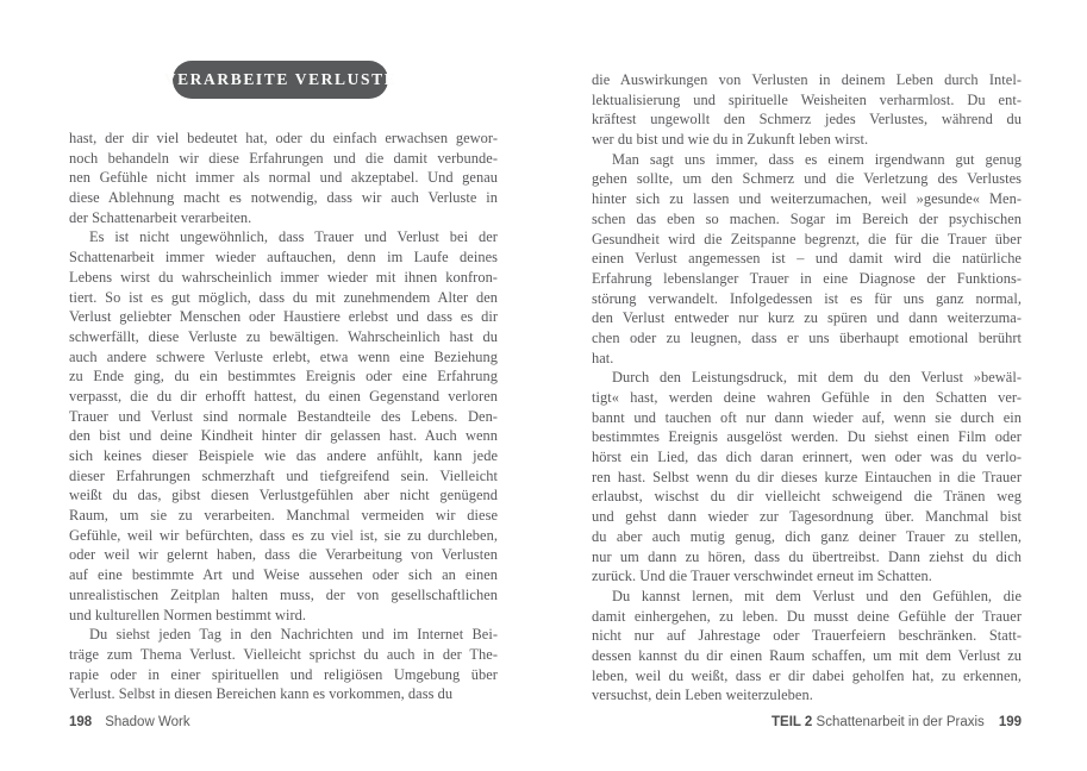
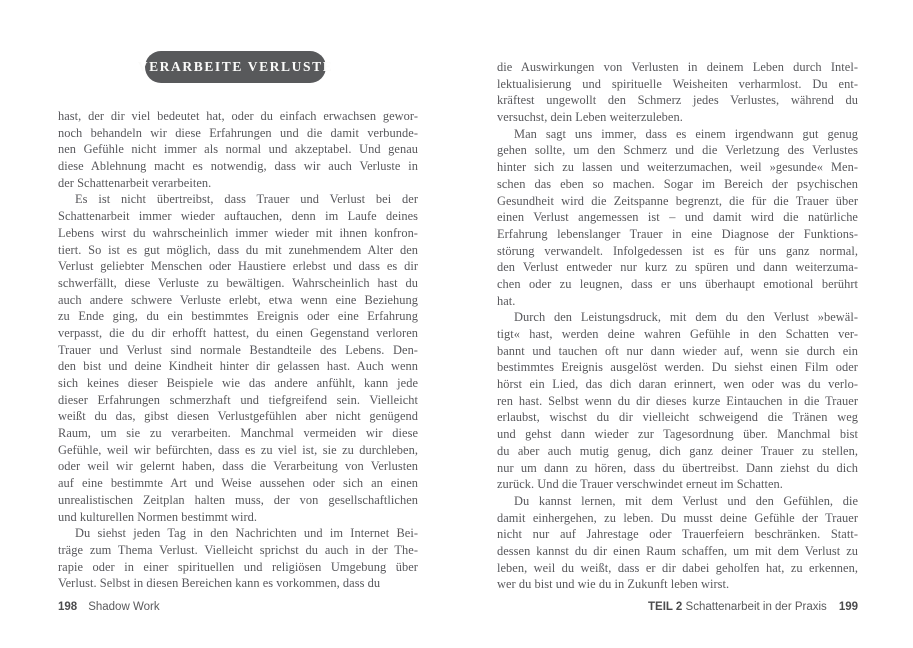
  VERARBEITE VERLUSTE
  hast, der dir viel bedeutet hat, oder du einfach erwachsen gewor-
  noch behandeln wir diese Erfahrungen und die damit verbunde-
  nen Gefühle nicht immer als normal und akzeptabel. Und genau
  diese Ablehnung macht es notwendig, dass wir auch Verluste in
  der Schattenarbeit verarbeiten.
- Es ist nicht ungewöhnlich, dass Trauer und Verlust bei der
+ Es ist nicht übertreibst, dass Trauer und Verlust bei der
  Schattenarbeit immer wieder auftauchen, denn im Laufe deines
  Lebens wirst du wahrscheinlich immer wieder mit ihnen konfron-
  tiert. So ist es gut möglich, dass du mit zunehmendem Alter den
  Verlust geliebter Menschen oder Haustiere erlebst und dass es dir
  schwerfällt, diese Verluste zu bewältigen. Wahrscheinlich hast du
  auch andere schwere Verluste erlebt, etwa wenn eine Beziehung
  zu Ende ging, du ein bestimmtes Ereignis oder eine Erfahrung
  verpasst, die du dir erhofft hattest, du einen Gegenstand verloren
  Trauer und Verlust sind normale Bestandteile des Lebens. Den-
  den bist und deine Kindheit hinter dir gelassen hast. Auch wenn
  sich keines dieser Beispiele wie das andere anfühlt, kann jede
  dieser Erfahrungen schmerzhaft und tiefgreifend sein. Vielleicht
  weißt du das, gibst diesen Verlustgefühlen aber nicht genügend
  Raum, um sie zu verarbeiten. Manchmal vermeiden wir diese
  Gefühle, weil wir befürchten, dass es zu viel ist, sie zu durchleben,
  oder weil wir gelernt haben, dass die Verarbeitung von Verlusten
  auf eine bestimmte Art und Weise aussehen oder sich an einen
  unrealistischen Zeitplan halten muss, der von gesellschaftlichen
  und kulturellen Normen bestimmt wird.
  Du siehst jeden Tag in den Nachrichten und im Internet Bei-
  träge zum Thema Verlust. Vielleicht sprichst du auch in der The-
  rapie oder in einer spirituellen und religiösen Umgebung über
  Verlust. Selbst in diesen Bereichen kann es vorkommen, dass du
  die Auswirkungen von Verlusten in deinem Leben durch Intel-
  lektualisierung und spirituelle Weisheiten verharmlost. Du ent-
  kräftest ungewollt den Schmerz jedes Verlustes, während du
- wer du bist und wie du in Zukunft leben wirst.
+ versuchst, dein Leben weiterzuleben.
  Man sagt uns immer, dass es einem irgendwann gut genug
  gehen sollte, um den Schmerz und die Verletzung des Verlustes
  hinter sich zu lassen und weiterzumachen, weil »gesunde« Men-
  schen das eben so machen. Sogar im Bereich der psychischen
  Gesundheit wird die Zeitspanne begrenzt, die für die Trauer über
  einen Verlust angemessen ist – und damit wird die natürliche
  Erfahrung lebenslanger Trauer in eine Diagnose der Funktions-
  störung verwandelt. Infolgedessen ist es für uns ganz normal,
  den Verlust entweder nur kurz zu spüren und dann weiterzuma-
  chen oder zu leugnen, dass er uns überhaupt emotional berührt
  hat.
  Durch den Leistungsdruck, mit dem du den Verlust »bewäl-
  tigt« hast, werden deine wahren Gefühle in den Schatten ver-
  bannt und tauchen oft nur dann wieder auf, wenn sie durch ein
  bestimmtes Ereignis ausgelöst werden. Du siehst einen Film oder
  hörst ein Lied, das dich daran erinnert, wen oder was du verlo-
  ren hast. Selbst wenn du dir dieses kurze Eintauchen in die Trauer
  erlaubst, wischst du dir vielleicht schweigend die Tränen weg
  und gehst dann wieder zur Tagesordnung über. Manchmal bist
  du aber auch mutig genug, dich ganz deiner Trauer zu stellen,
  nur um dann zu hören, dass du übertreibst. Dann ziehst du dich
  zurück. Und die Trauer verschwindet erneut im Schatten.
  Du kannst lernen, mit dem Verlust und den Gefühlen, die
  damit einhergehen, zu leben. Du musst deine Gefühle der Trauer
  nicht nur auf Jahrestage oder Trauerfeiern beschränken. Statt-
  dessen kannst du dir einen Raum schaffen, um mit dem Verlust zu
  leben, weil du weißt, dass er dir dabei geholfen hat, zu erkennen,
- versuchst, dein Leben weiterzuleben.
+ wer du bist und wie du in Zukunft leben wirst.
  198 Shadow Work
  TEIL 2 Schattenarbeit in der Praxis 199
